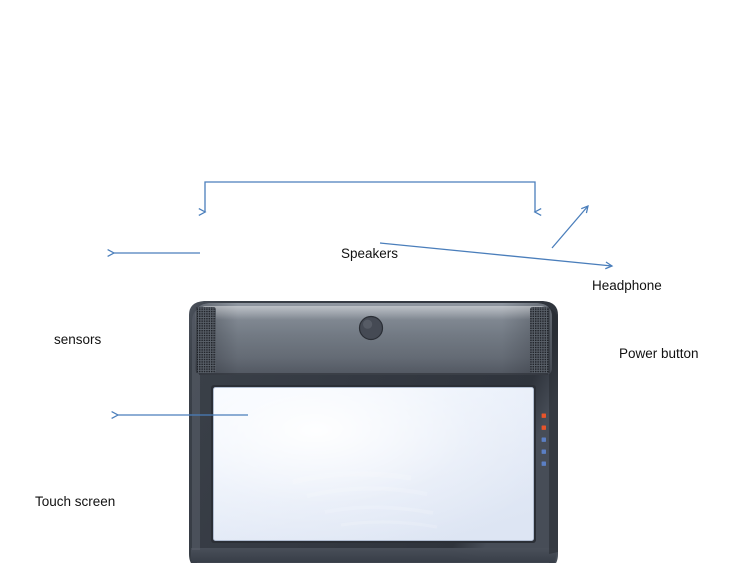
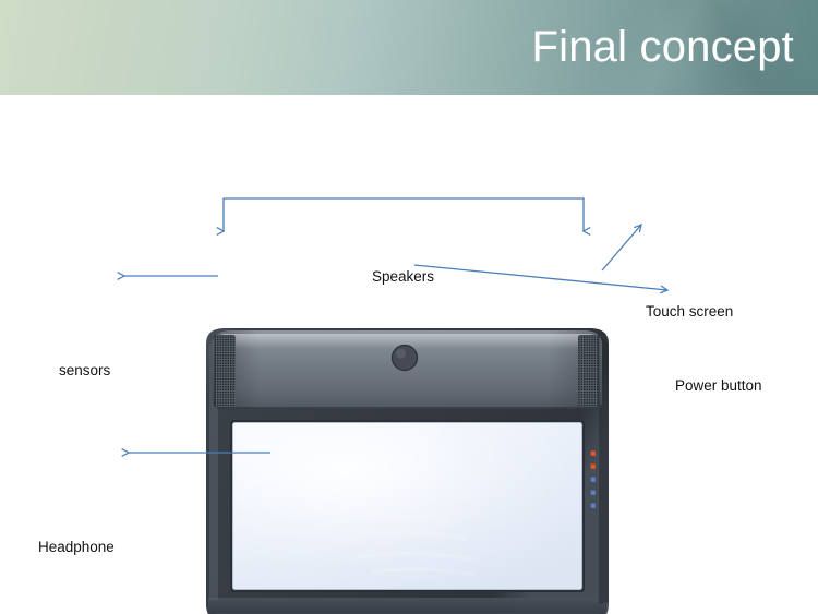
+ Final concept
  Speakers
- Headphone
+ Touch screen
  Power button
  sensors
- Touch screen
+ Headphone
